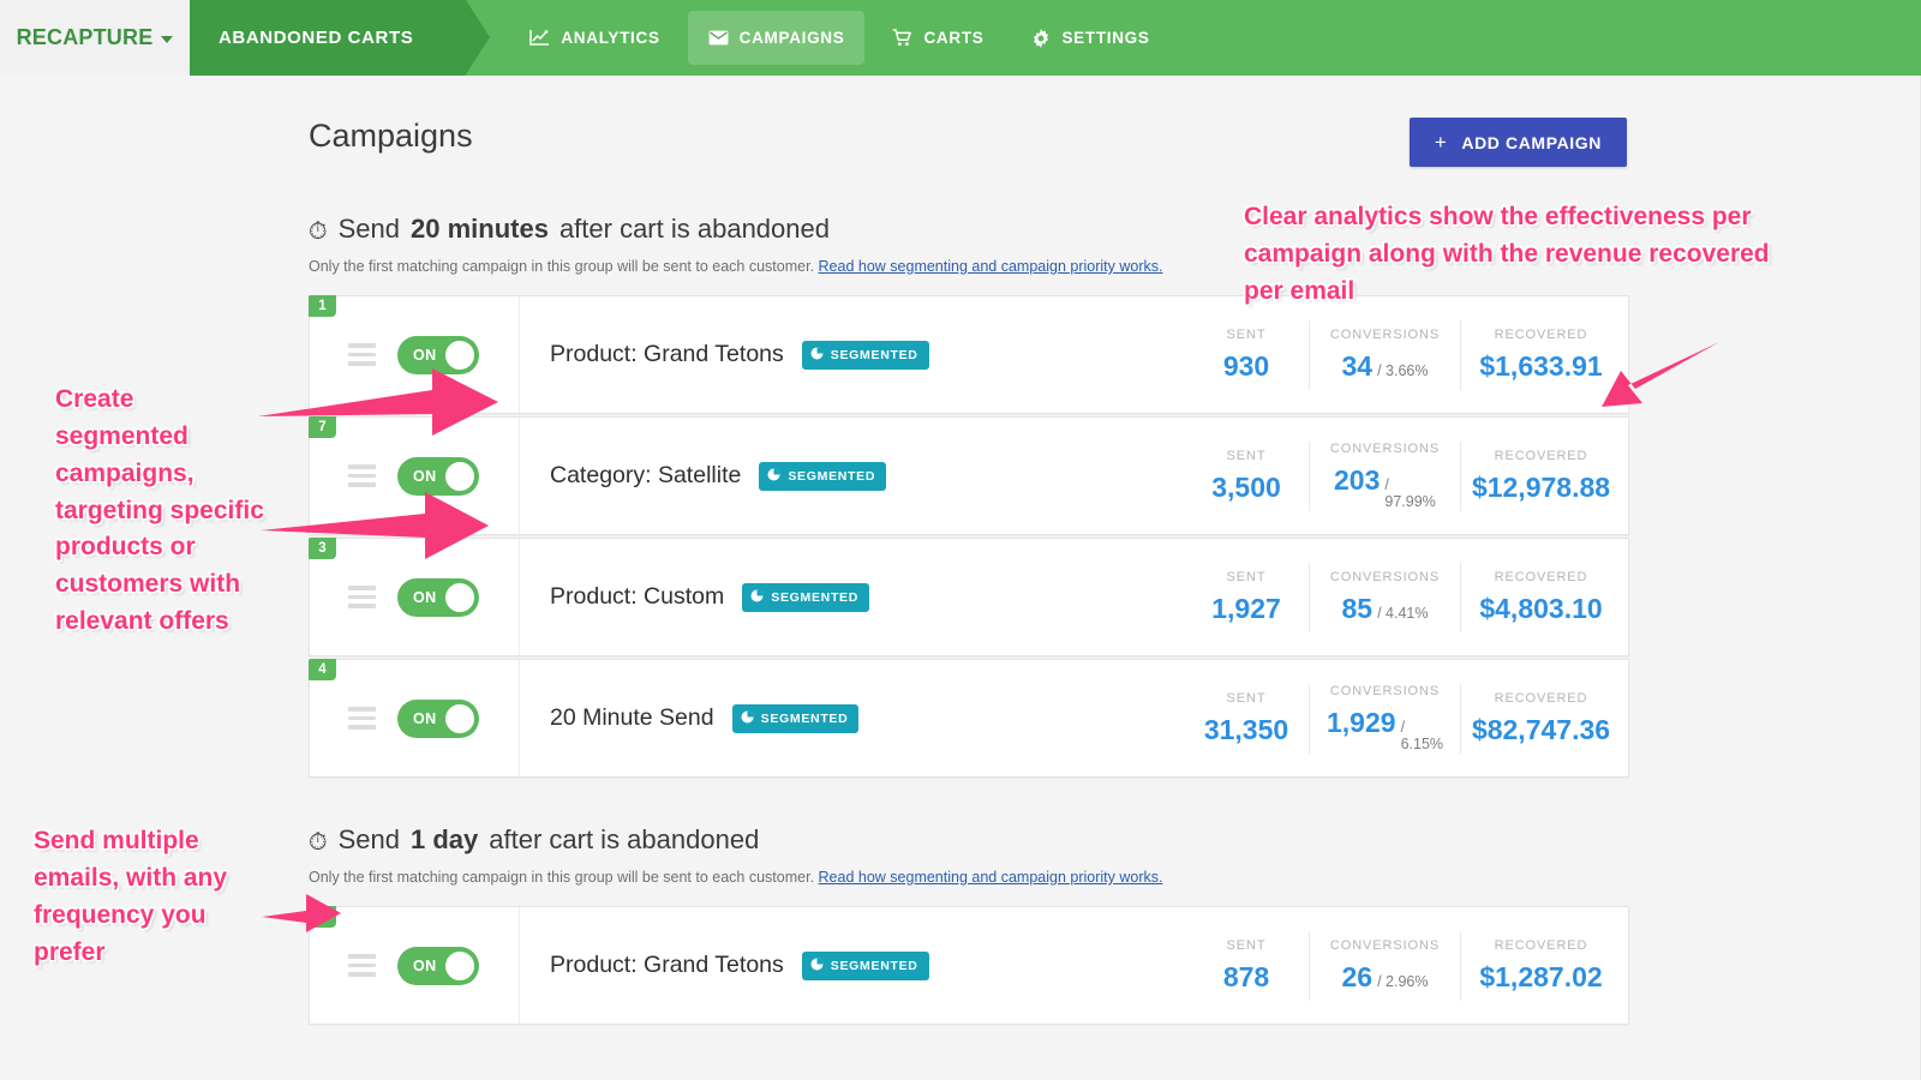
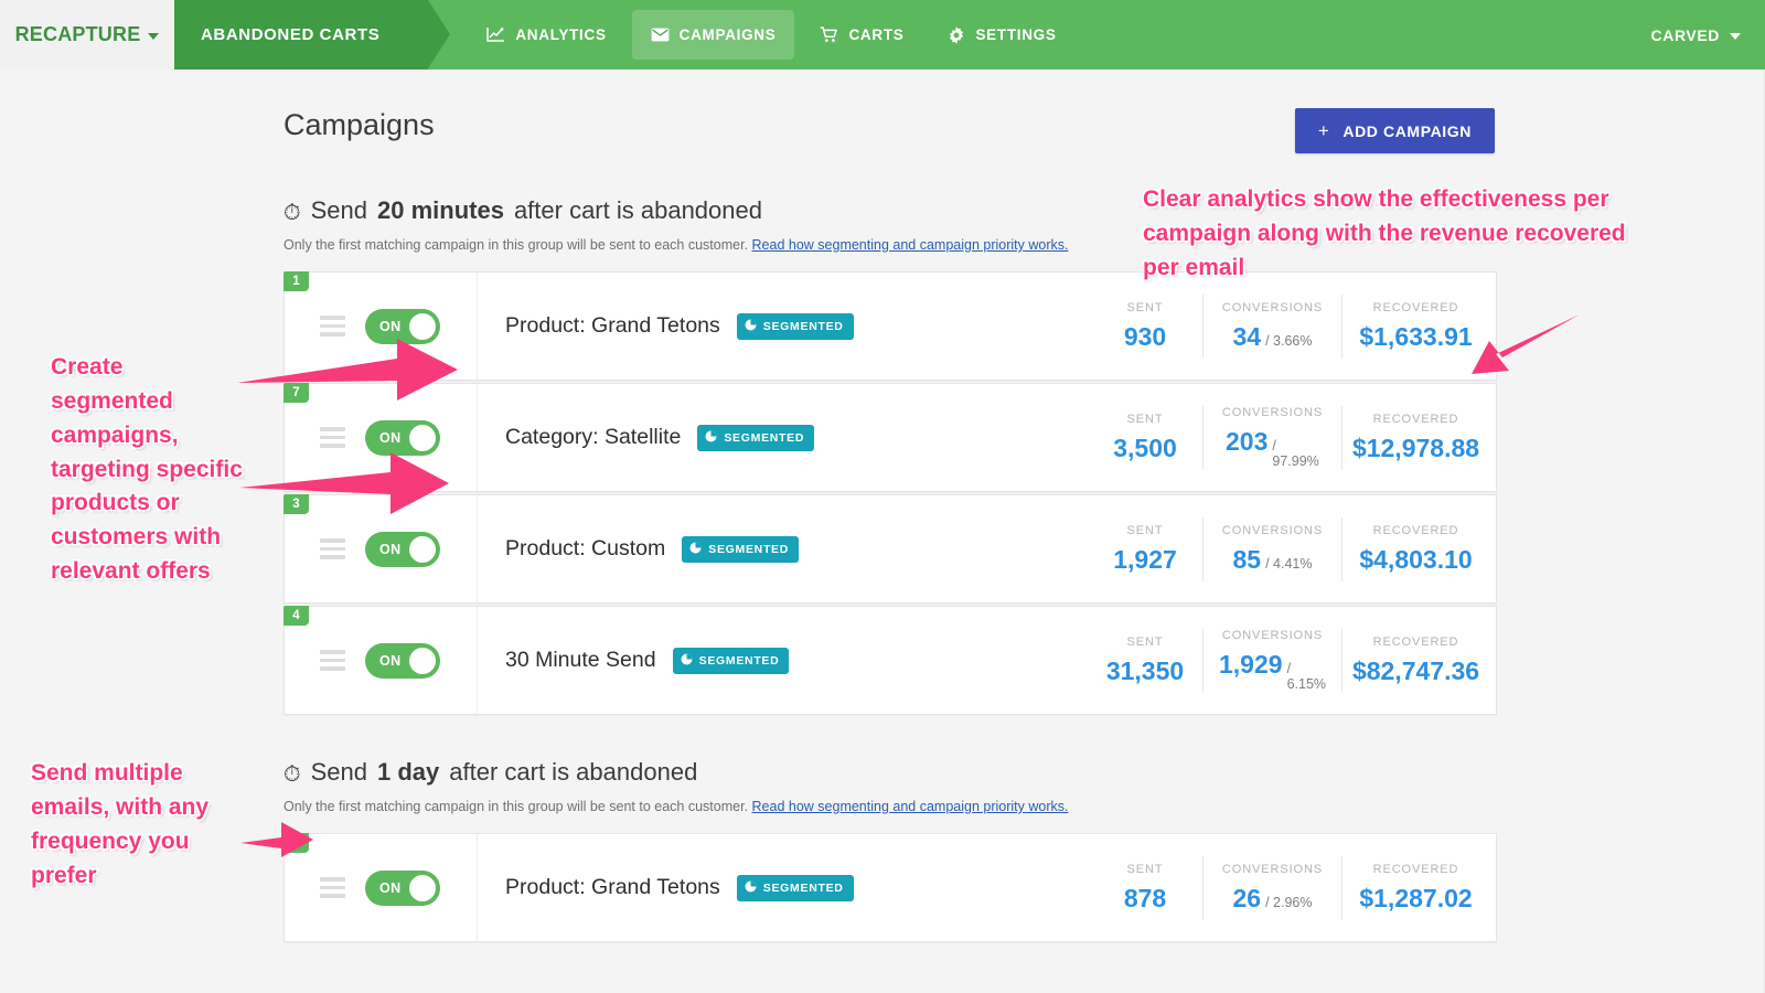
  RECAPTURE
  ABANDONED CARTS
  ANALYTICS
  CAMPAIGNS
  CARTS
  SETTINGS
+ CARVED
  Campaigns
  +
  ADD CAMPAIGN
  ⏱
  Send
  20 minutes
  after cart is abandoned
  Only the first matching campaign in this group will be sent to each customer. Read how segmenting and campaign priority works.
  1
  ON
  Product: Grand Tetons
  SEGMENTED
  SENT
  930
  CONVERSIONS
  34
  / 3.66%
  RECOVERED
  $1,633.91
  7
  ON
  Category: Satellite
  SEGMENTED
  SENT
  3,500
  CONVERSIONS
  203
  / 97.99%
  RECOVERED
  $12,978.88
  3
  ON
  Product: Custom
  SEGMENTED
  SENT
  1,927
  CONVERSIONS
  85
  / 4.41%
  RECOVERED
  $4,803.10
  4
  ON
- 20 Minute Send
+ 30 Minute Send
  SEGMENTED
  SENT
  31,350
  CONVERSIONS
  1,929
  / 6.15%
  RECOVERED
  $82,747.36
  ⏱
  Send
  1 day
  after cart is abandoned
  Only the first matching campaign in this group will be sent to each customer. Read how segmenting and campaign priority works.
  ON
  Product: Grand Tetons
  SEGMENTED
  SENT
  878
  CONVERSIONS
  26
  / 2.96%
  RECOVERED
  $1,287.02
  Create segmented campaigns, targeting specific products or customers with relevant offers
  Clear analytics show the effectiveness per campaign along with the revenue recovered per email
  Send multiple emails, with any frequency you prefer
